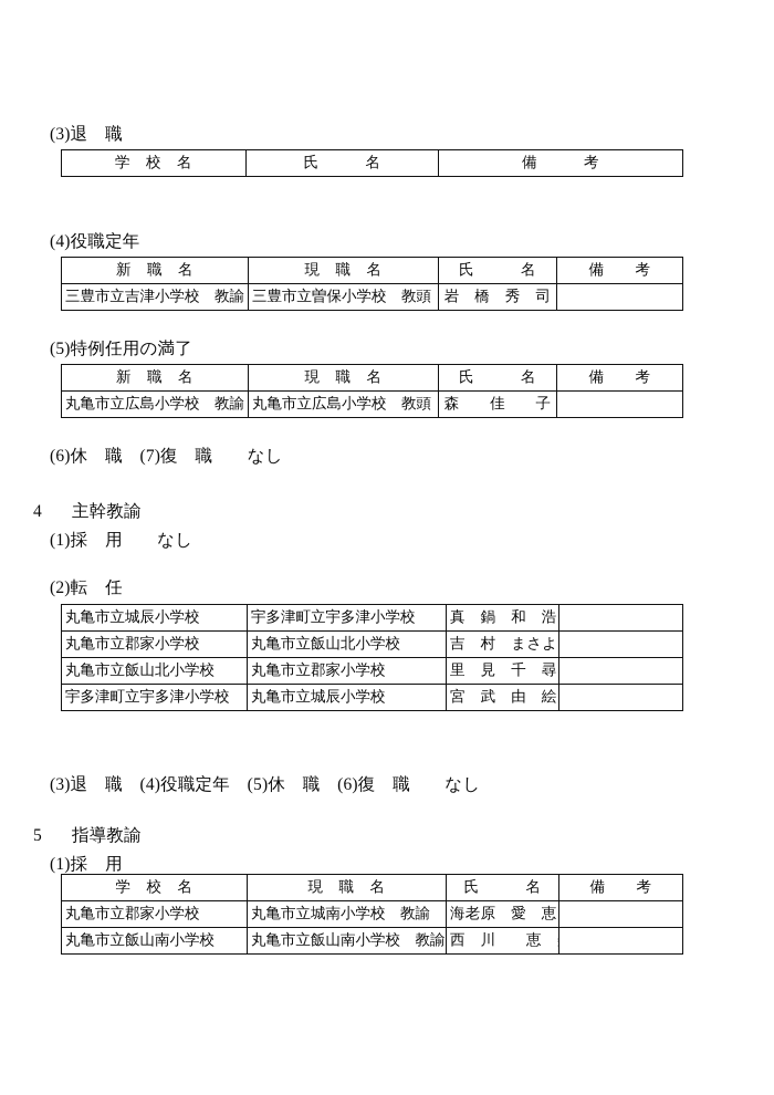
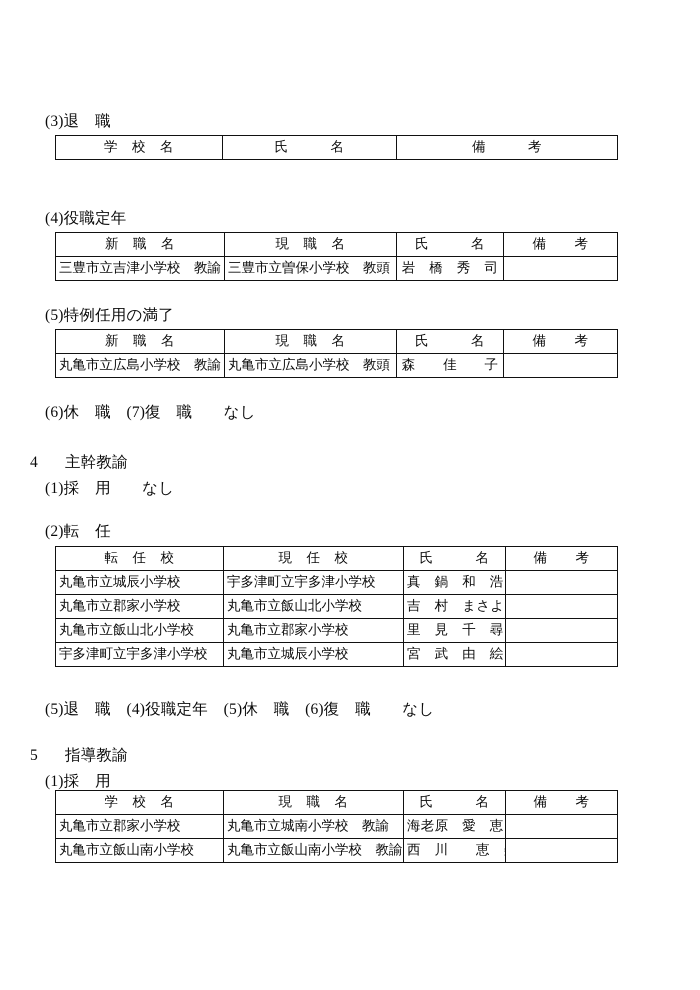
  (3)退 職
  学 校 名	氏 名	備 考
  (4)役職定年
  新 職 名	現 職 名	氏 名	備 考
  三豊市立吉津小学校 教諭	三豊市立曽保小学校 教頭	岩 橋 秀 司
  (5)特例任用の満了
  新 職 名	現 職 名	氏 名	備 考
  丸亀市立広島小学校 教諭	丸亀市立広島小学校 教頭	森 佳 子
  (6)休 職 (7)復 職 なし
  4
  主幹教諭
  (1)採 用 なし
  (2)転 任
+ 転 任 校	現 任 校	氏 名	備 考
  丸亀市立城辰小学校	宇多津町立宇多津小学校	真 鍋 和 浩
  丸亀市立郡家小学校	丸亀市立飯山北小学校	吉 村 まさよ
  丸亀市立飯山北小学校	丸亀市立郡家小学校	里 見 千 尋
  宇多津町立宇多津小学校	丸亀市立城辰小学校	宮 武 由 絵
- (3)退 職 (4)役職定年 (5)休 職 (6)復 職 なし
+ (5)退 職 (4)役職定年 (5)休 職 (6)復 職 なし
  5
  指導教諭
  (1)採 用
  学 校 名	現 職 名	氏 名	備 考
  丸亀市立郡家小学校	丸亀市立城南小学校 教諭	海老原 愛 恵
  丸亀市立飯山南小学校	丸亀市立飯山南小学校 教諭	西 川 恵
